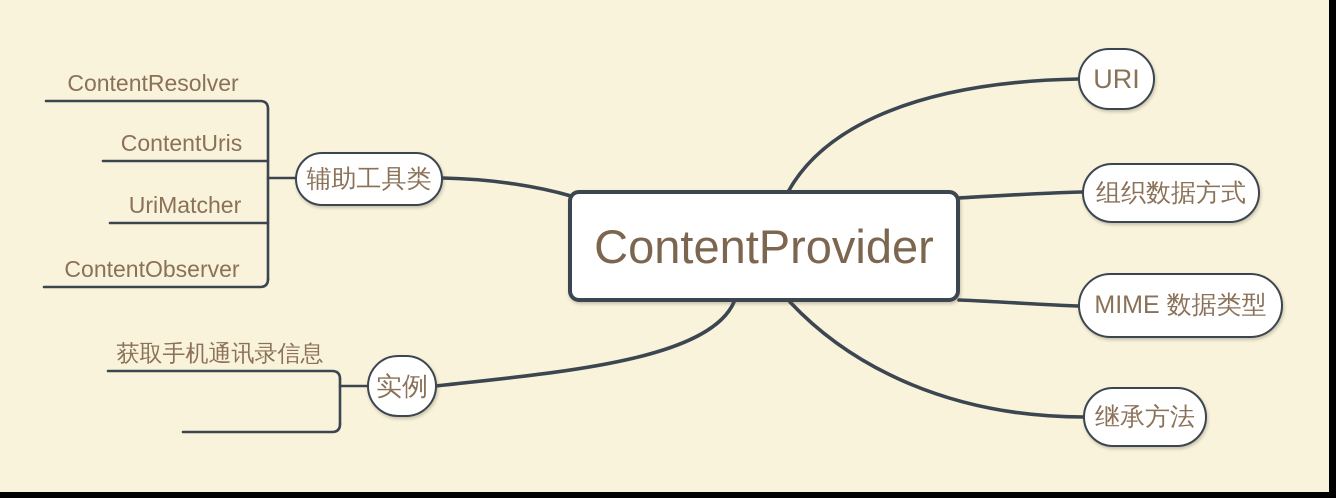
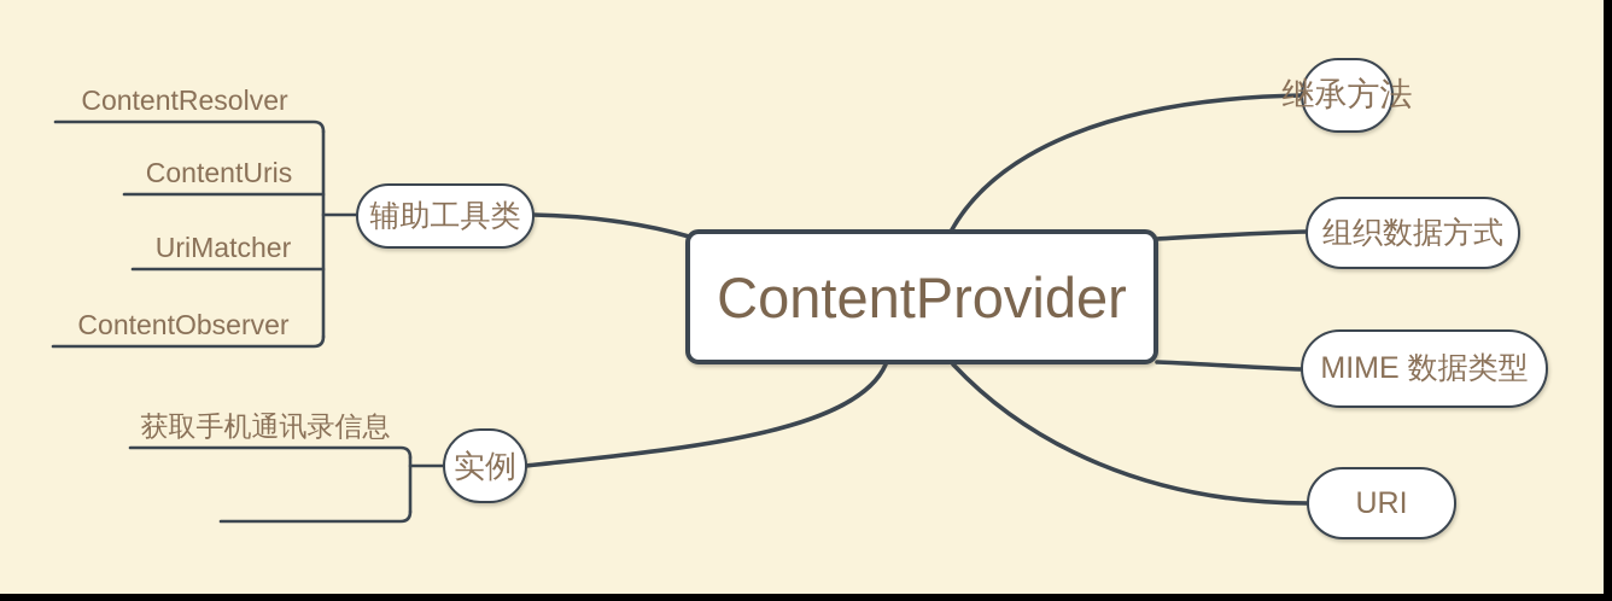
  ContentProvider
  辅助工具类
  实例
  ContentResolver
  ContentUris
  UriMatcher
  ContentObserver
  获取手机通讯录信息
- URI
+ 继承方法
  组织数据方式
  MIME 数据类型
- 继承方法
+ URI
